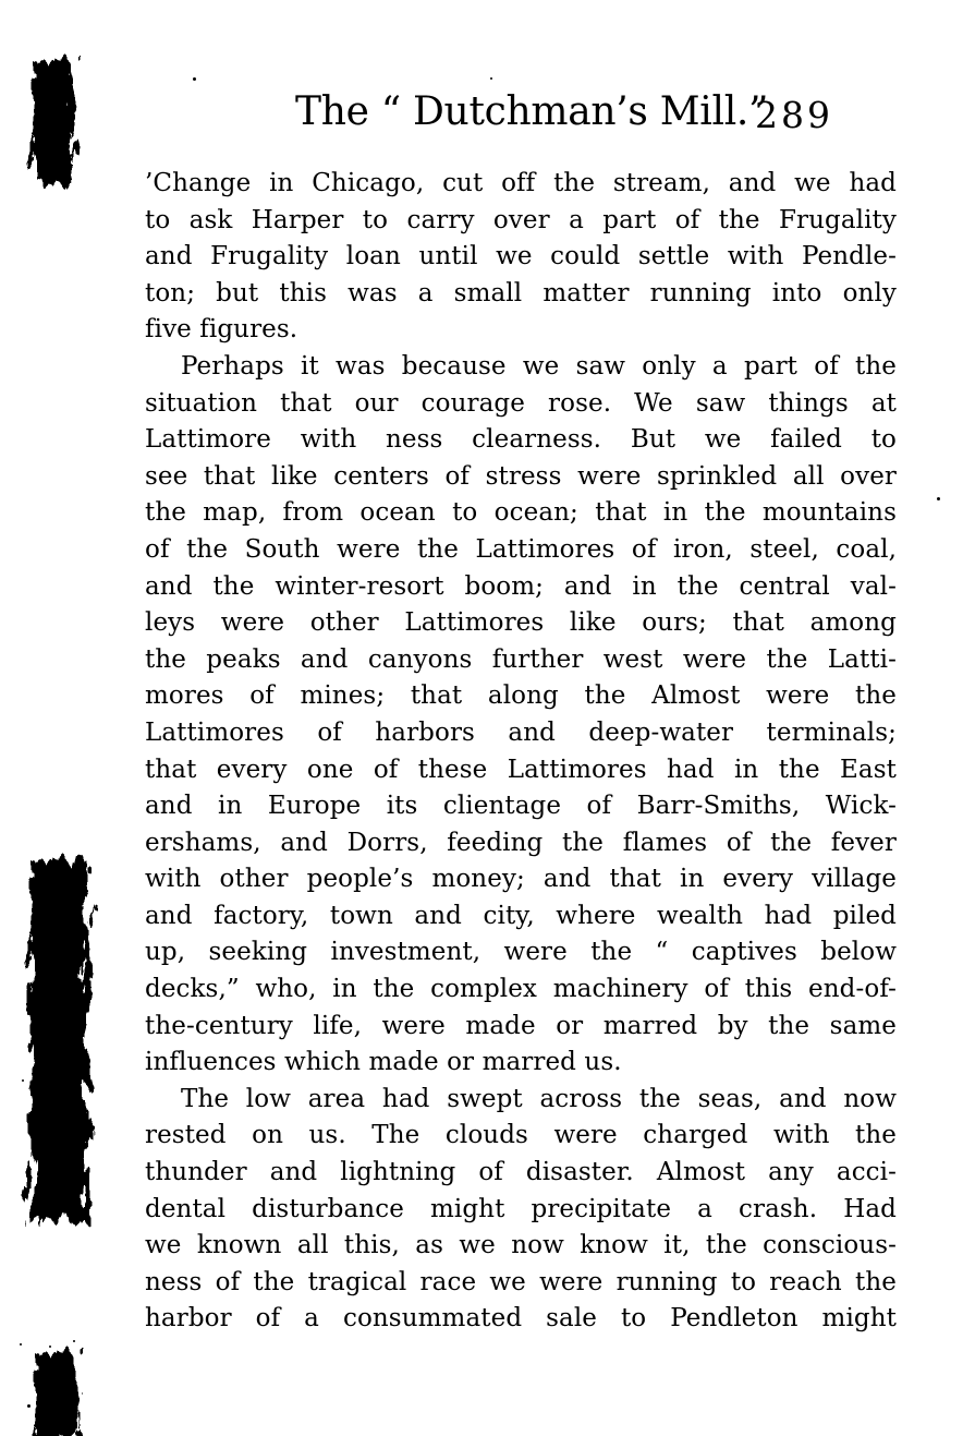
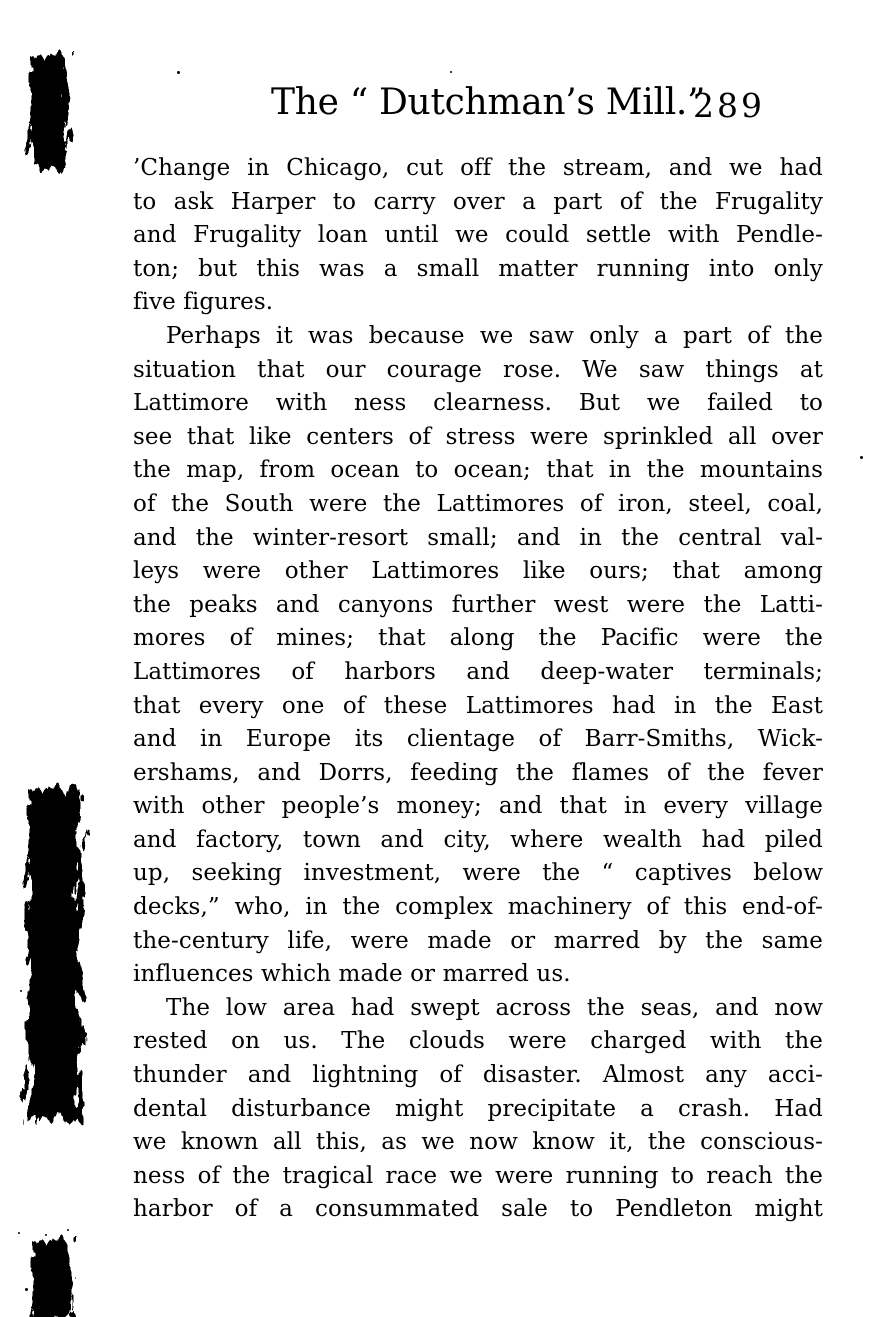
  The “ Dutchman’s Mill.”
  289
  ’Change in Chicago, cut off the stream, and we had
  to ask Harper to carry over a part of the Frugality
  and Frugality loan until we could settle with Pendle-
  ton; but this was a small matter running into only
  five figures.
  Perhaps it was because we saw only a part of the
  situation that our courage rose. We saw things at
  Lattimore with ness clearness. But we failed to
  see that like centers of stress were sprinkled all over
  the map, from ocean to ocean; that in the mountains
  of the South were the Lattimores of iron, steel, coal,
- and the winter-resort boom; and in the central val-
+ and the winter-resort small; and in the central val-
  leys were other Lattimores like ours; that among
  the peaks and canyons further west were the Latti-
- mores of mines; that along the Almost were the
+ mores of mines; that along the Pacific were the
  Lattimores of harbors and deep-water terminals;
  that every one of these Lattimores had in the East
  and in Europe its clientage of Barr-Smiths, Wick-
  ershams, and Dorrs, feeding the flames of the fever
  with other people’s money; and that in every village
  and factory, town and city, where wealth had piled
  up, seeking investment, were the “ captives below
  decks,” who, in the complex machinery of this end-of-
  the-century life, were made or marred by the same
  influences which made or marred us.
  The low area had swept across the seas, and now
  rested on us. The clouds were charged with the
  thunder and lightning of disaster. Almost any acci-
  dental disturbance might precipitate a crash. Had
  we known all this, as we now know it, the conscious-
  ness of the tragical race we were running to reach the
  harbor of a consummated sale to Pendleton might
